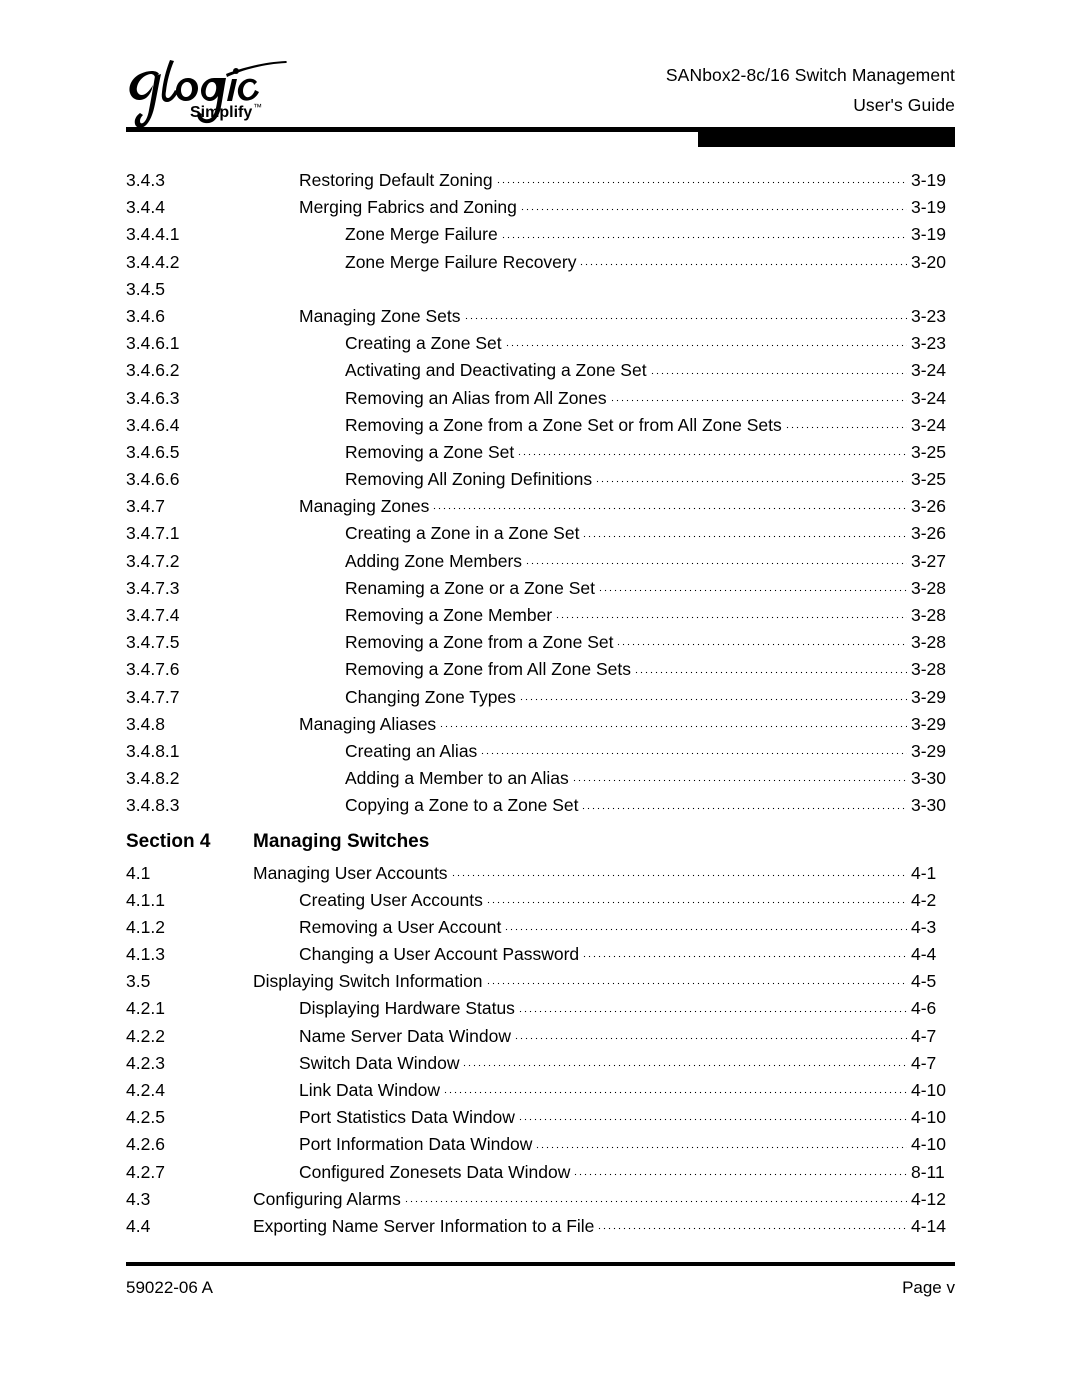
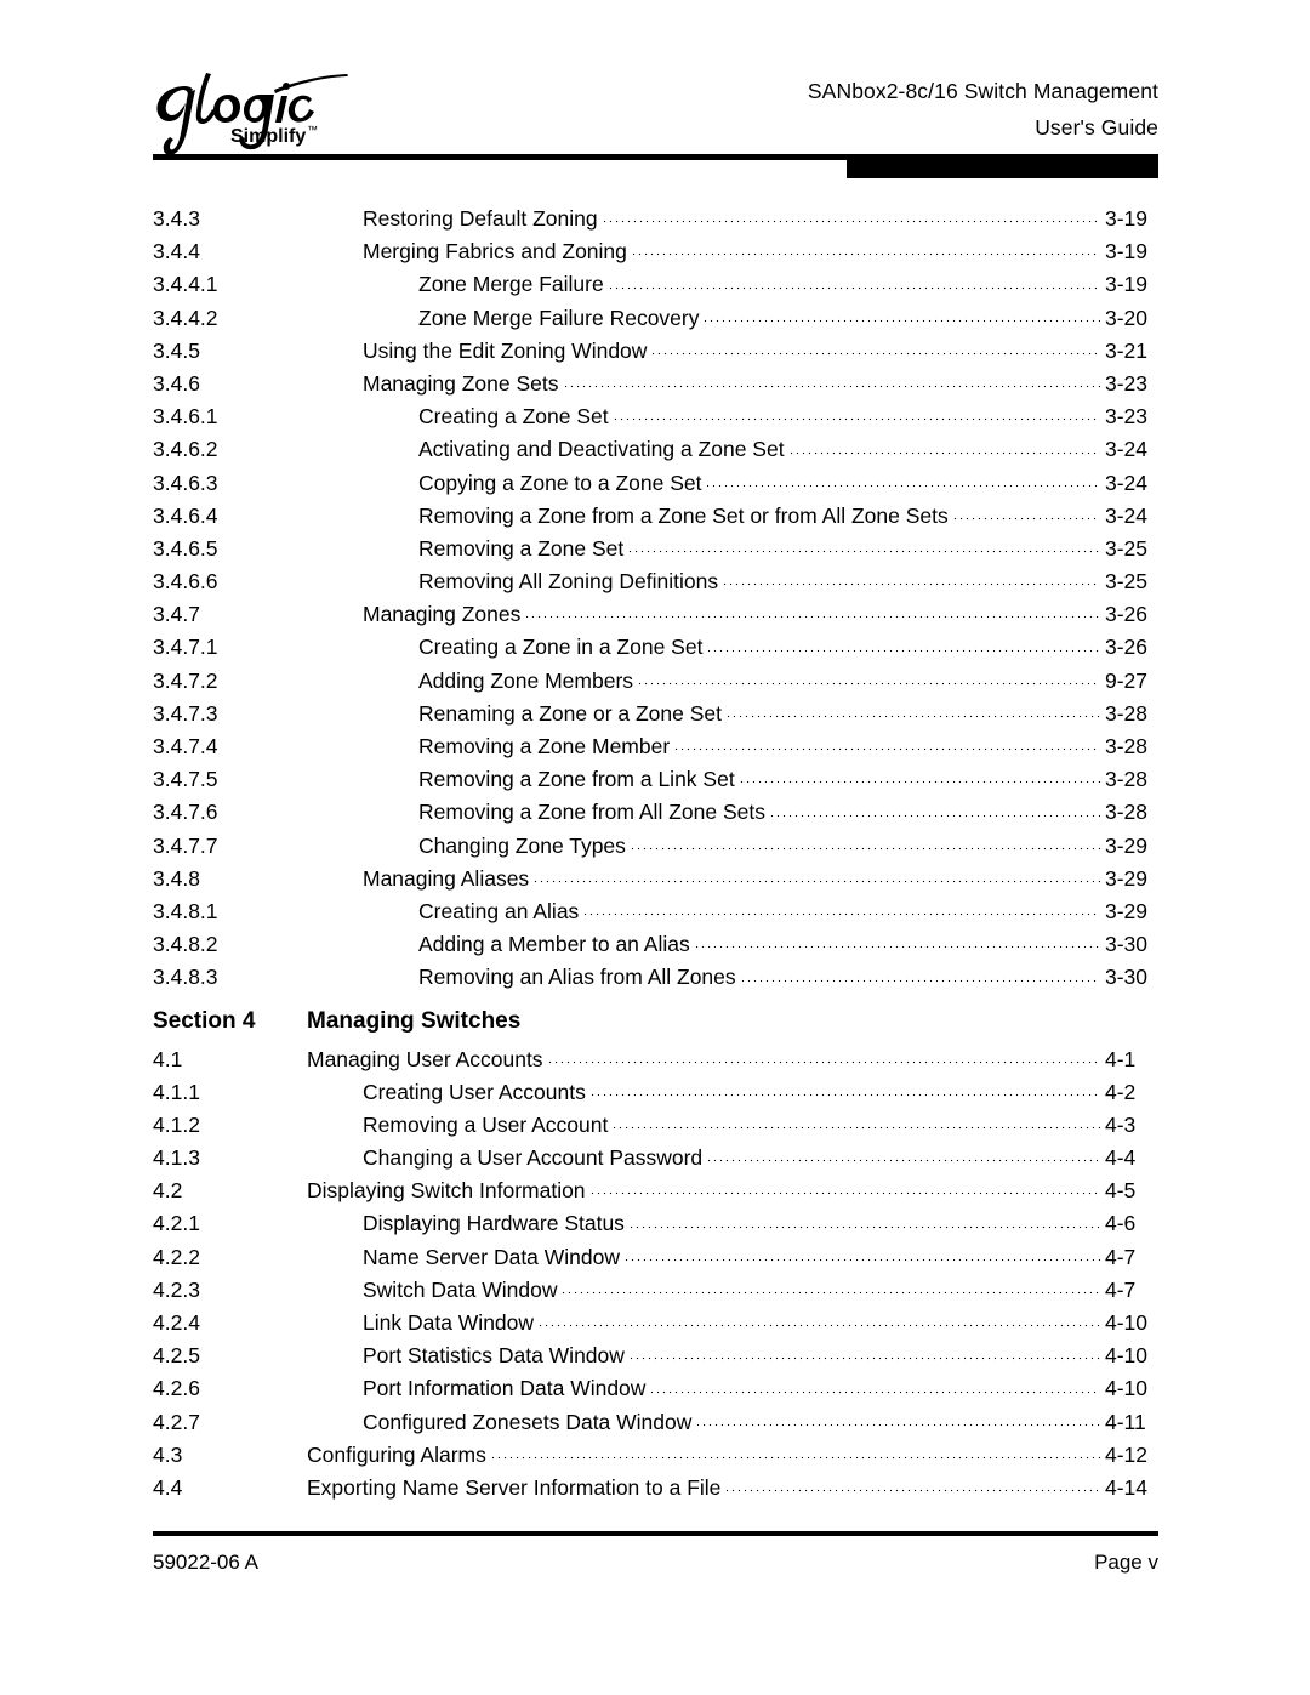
  Simplify
  ™
  SANbox2-8c/16 Switch Management
  User's Guide
  3.4.3
  Restoring Default Zoning
  3-19
  3.4.4
  Merging Fabrics and Zoning
  3-19
  3.4.4.1
  Zone Merge Failure
  3-19
  3.4.4.2
  Zone Merge Failure Recovery
  3-20
  3.4.5
+ Using the Edit Zoning Window
+ 3-21
  3.4.6
  Managing Zone Sets
  3-23
  3.4.6.1
  Creating a Zone Set
  3-23
  3.4.6.2
  Activating and Deactivating a Zone Set
  3-24
  3.4.6.3
- Removing an Alias from All Zones
+ Copying a Zone to a Zone Set
  3-24
  3.4.6.4
  Removing a Zone from a Zone Set or from All Zone Sets
  3-24
  3.4.6.5
  Removing a Zone Set
  3-25
  3.4.6.6
  Removing All Zoning Definitions
  3-25
  3.4.7
  Managing Zones
  3-26
  3.4.7.1
  Creating a Zone in a Zone Set
  3-26
  3.4.7.2
  Adding Zone Members
- 3-27
+ 9-27
  3.4.7.3
  Renaming a Zone or a Zone Set
  3-28
  3.4.7.4
  Removing a Zone Member
  3-28
  3.4.7.5
- Removing a Zone from a Zone Set
+ Removing a Zone from a Link Set
  3-28
  3.4.7.6
  Removing a Zone from All Zone Sets
  3-28
  3.4.7.7
  Changing Zone Types
  3-29
  3.4.8
  Managing Aliases
  3-29
  3.4.8.1
  Creating an Alias
  3-29
  3.4.8.2
  Adding a Member to an Alias
  3-30
  3.4.8.3
- Copying a Zone to a Zone Set
+ Removing an Alias from All Zones
  3-30
  Section 4
  Managing Switches
  4.1
  Managing User Accounts
  4-1
  4.1.1
  Creating User Accounts
  4-2
  4.1.2
  Removing a User Account
  4-3
  4.1.3
  Changing a User Account Password
  4-4
- 3.5
+ 4.2
  Displaying Switch Information
  4-5
  4.2.1
  Displaying Hardware Status
  4-6
  4.2.2
  Name Server Data Window
  4-7
  4.2.3
  Switch Data Window
  4-7
  4.2.4
  Link Data Window
  4-10
  4.2.5
  Port Statistics Data Window
  4-10
  4.2.6
  Port Information Data Window
  4-10
  4.2.7
  Configured Zonesets Data Window
- 8-11
+ 4-11
  4.3
  Configuring Alarms
  4-12
  4.4
  Exporting Name Server Information to a File
  4-14
  59022-06 A
  Page v
